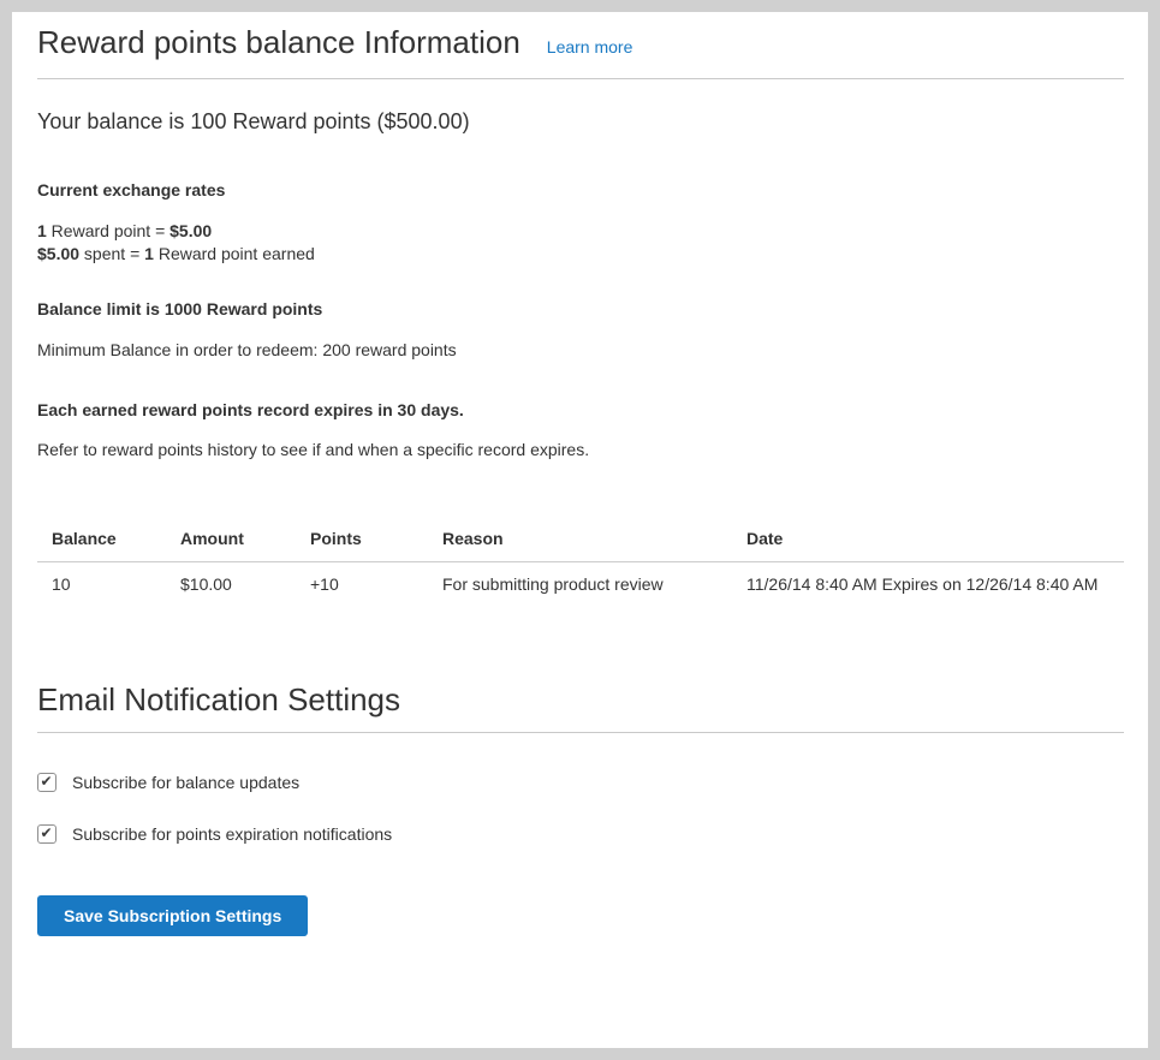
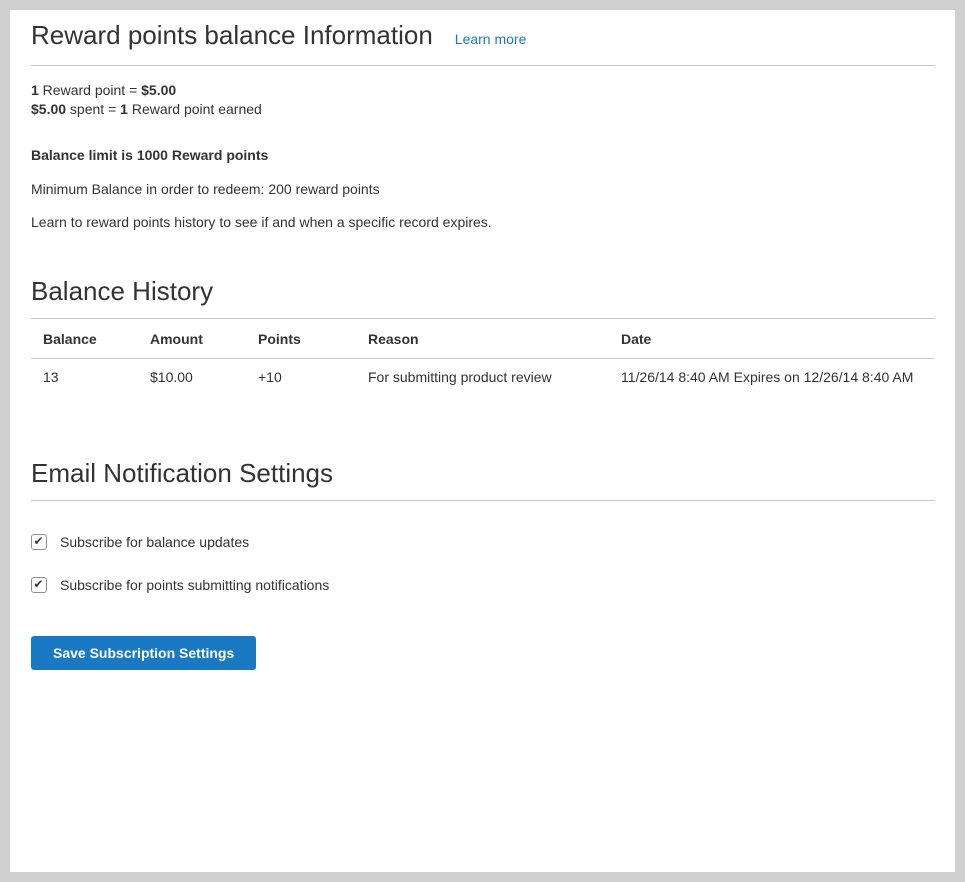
  Reward points balance Information Learn more
- Your balance is 100 Reward points ($500.00)
- Current exchange rates
  1 Reward point = $5.00
  $5.00 spent = 1 Reward point earned
  Balance limit is 1000 Reward points
  Minimum Balance in order to redeem: 200 reward points
- Each earned reward points record expires in 30 days.
- Refer to reward points history to see if and when a specific record expires.
+ Learn to reward points history to see if and when a specific record expires.
+ Balance History
  Balance	Amount	Points	Reason	Date
- 10	$10.00	+10	For submitting product review	11/26/14 8:40 AM Expires on 12/26/14 8:40 AM
+ 13	$10.00	+10	For submitting product review	11/26/14 8:40 AM Expires on 12/26/14 8:40 AM
  Email Notification Settings
  Subscribe for balance updates
- Subscribe for points expiration notifications
+ Subscribe for points submitting notifications
  Save Subscription Settings
